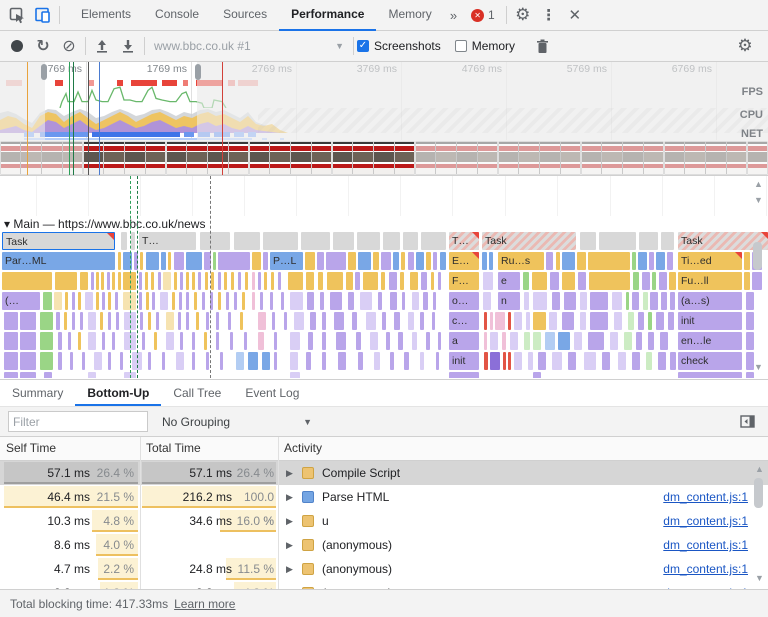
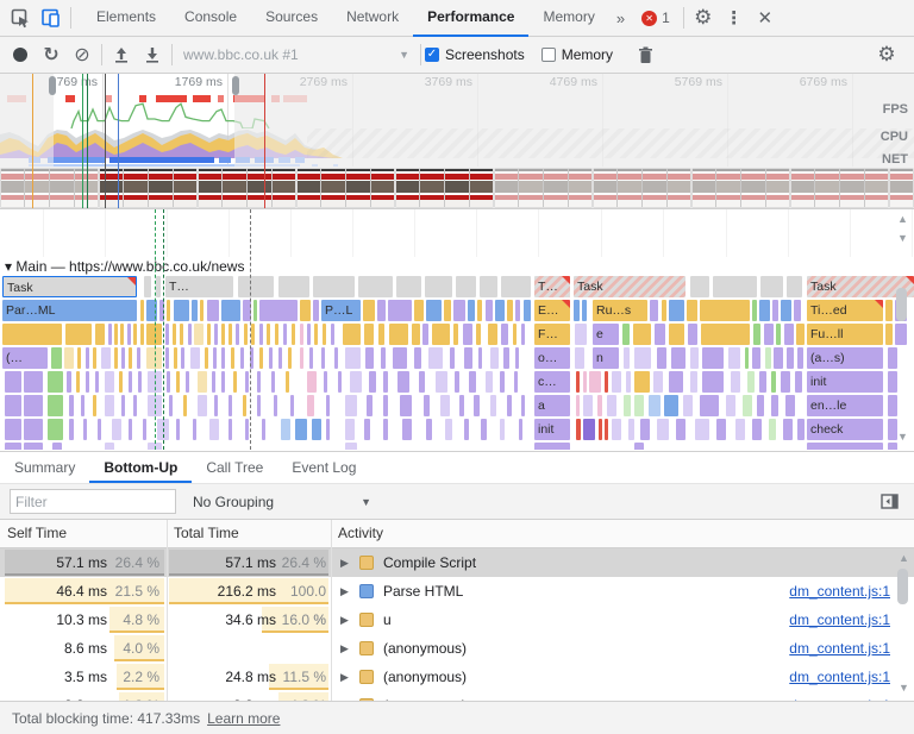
  Elements
  Console
  Sources
+ Network
  Performance
  Memory
  »
  ✕
  1
  ⚙
  ⋮
  ✕
  ↻
  ⊘
  www.bbc.co.uk #1
  ▼
  ✓
  Screenshots
  Memory
  ⚙
  769s
  1769 ms
  2769 ms
  3769 ms
  4769 ms
  5769 ms
  6769 ms
  FPS
  CPU
  NET
  ▾ Main — https://www.bbc.co.uk/news
  Task
  T…
  T…
  Task
  Task
  Par…ML
  P…L
  E…
  Ru…s
  Ti…ed
  F…
  e
  Fu…ll
  (…
  o…
  n
  (a…s)
  c…
  init
  a
  en…le
  init
  check
  ▲
  ▼
  ▼
  Summary
  Bottom-Up
  Call Tree
  Event Log
  Filter
  No Grouping
  ▼
  Self Time
  Total Time
  Activity
  57.1 ms
  26.4 %
  57.1 ms
  26.4 %
  ▶
  Compile Script
  46.4 ms
  21.5 %
  216.2 ms
  100.0 %
  ▶
  Parse HTML
  dm_content.js:1
  10.3 ms
  4.8 %
  34.6 ms
  16.0 %
  ▶
  u
  dm_content.js:1
  8.6 ms
  4.0 %
  ▶
  (anonymous)
  dm_content.js:1
- 4.7 ms
+ 3.5 ms
  2.2 %
  24.8 ms
  11.5 %
  ▶
  (anonymous)
  dm_content.js:1
  ▲
  ▼
  Total blocking time: 417.33ms
  Learn more
